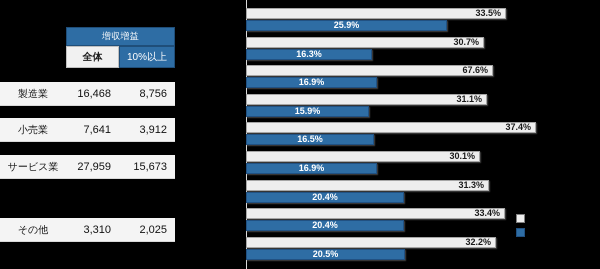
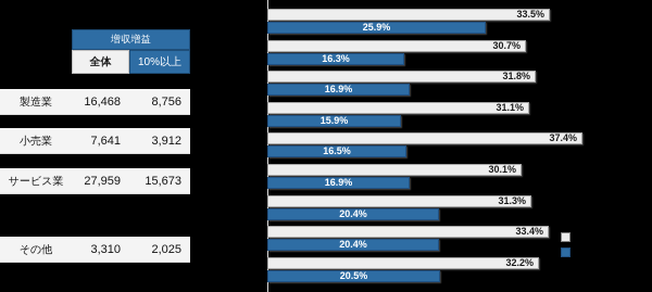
  増収増益
  全体
  10%以上
  製造業
  16,468
  8,756
  小売業
  7,641
  3,912
  サービス業
  27,959
  15,673
  その他
  3,310
  2,025
  33.5%
  25.9%
  30.7%
  16.3%
- 67.6%
+ 31.8%
  16.9%
  31.1%
  15.9%
  37.4%
  16.5%
  30.1%
  16.9%
  31.3%
  20.4%
  33.4%
  20.4%
  32.2%
  20.5%
